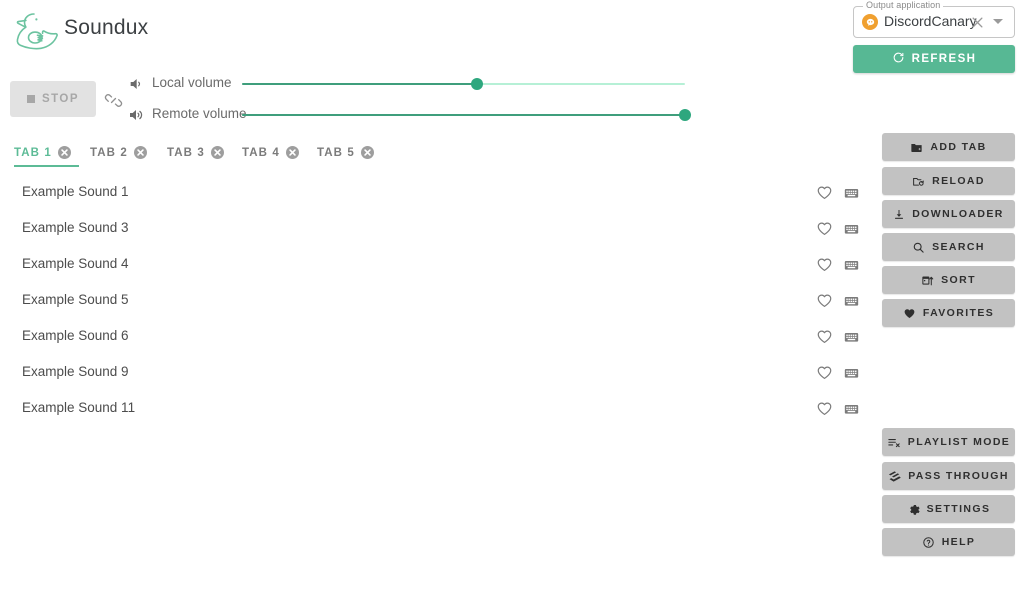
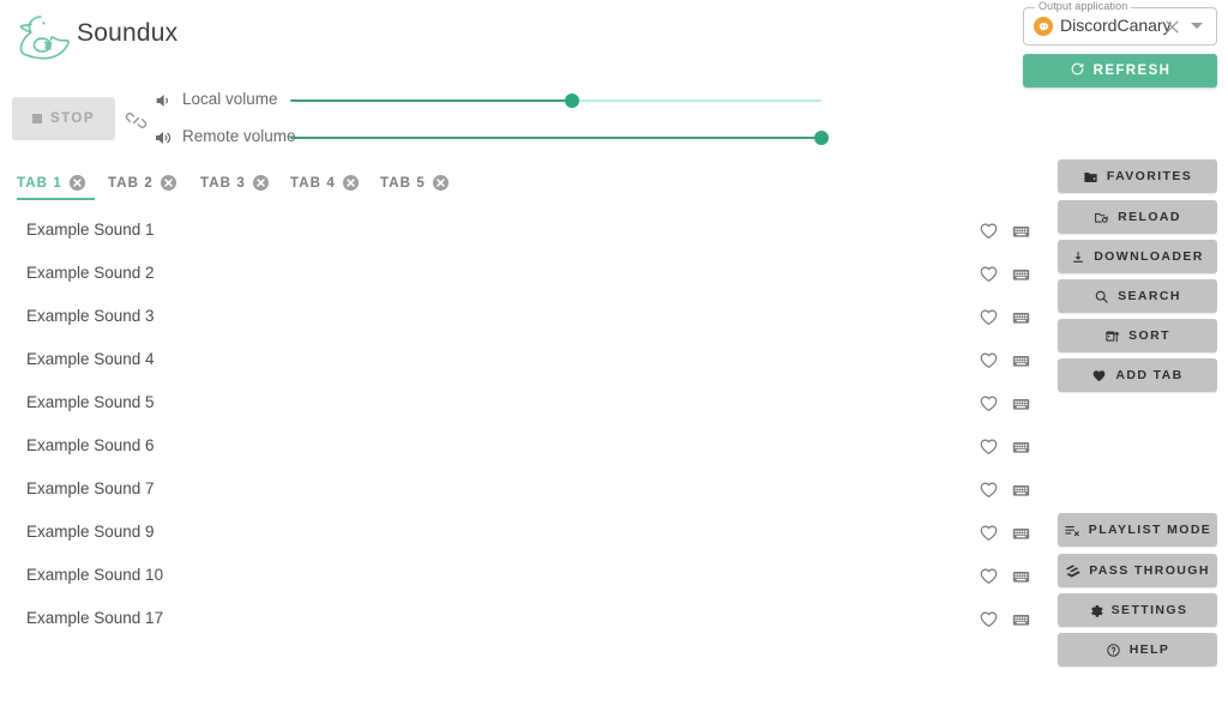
  Soundux
  Output application
  DiscordCanary
  REFRESH
  STOP
  Local volume
  Remote volum
  TAB 1
  TAB 2
  TAB 3
  TAB 4
  TAB 5
  Example Sound 1
+ Example Sound 2
  Example Sound 3
  Example Sound 4
  Example Sound 5
  Example Sound 6
+ Example Sound 7
  Example Sound 9
+ Example Sound 10
- Example Sound 11
+ Example Sound 17
- ADD TAB
+ FAVORITES
  RELOAD
  DOWNLOADER
  SEARCH
  SORT
- FAVORITES
+ ADD TAB
  PLAYLIST MODE
  PASS THROUGH
  SETTINGS
  HELP
